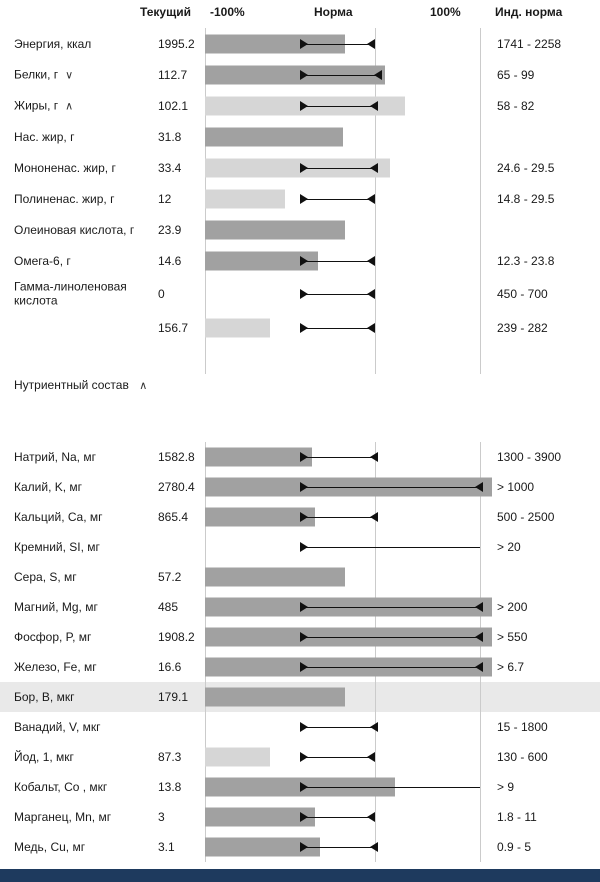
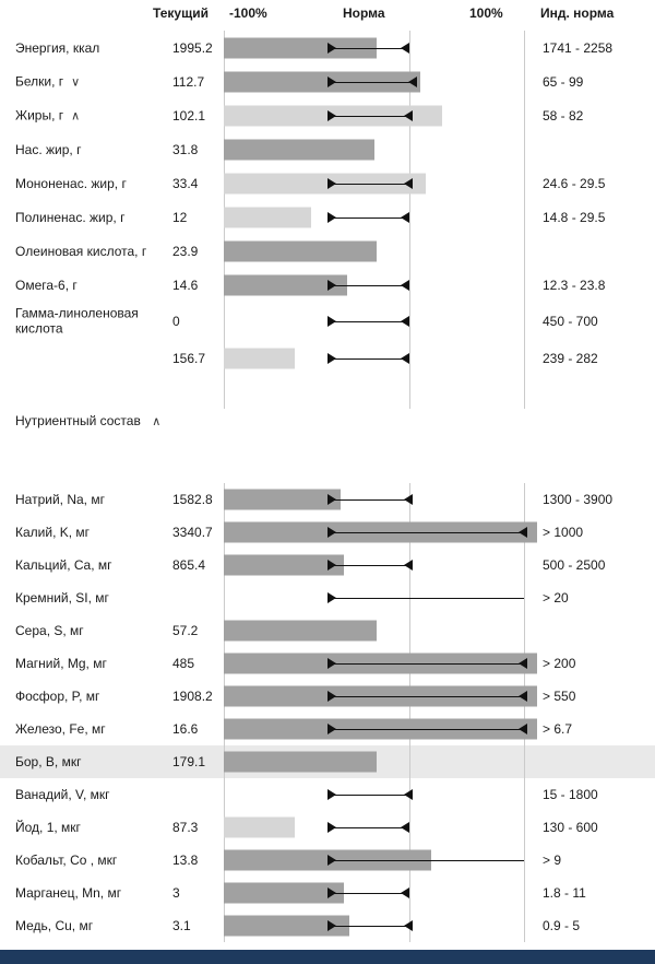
  Текущий
  -100%
  Норма
  100%
  Инд. норма
  Энергия, ккал
  1995.2
  1741 - 2258
  Белки, г ∨
  112.7
  65 - 99
  Жиры, г ∧
  102.1
  58 - 82
  Нас. жир, г
  31.8
  Мононенас. жир, г
  33.4
  24.6 - 29.5
  Полиненас. жир, г
  12
  14.8 - 29.5
  Олеиновая кислота, г
  23.9
  Омега-6, г
  14.6
  12.3 - 23.8
  Гамма-линоленовая кислота
  0
  450 - 700
  156.7
  239 - 282
  Нутриентный состав ∧
  Натрий, Na, мг
  1582.8
  1300 - 3900
  Калий, K, мг
- 2780.4
+ 3340.7
  > 1000
  Кальций, Ca, мг
  865.4
  500 - 2500
  Кремний, SI, мг
  > 20
  Сера, S, мг
  57.2
  Магний, Mg, мг
  485
  > 200
  Фосфор, P, мг
  1908.2
  > 550
  Железо, Fe, мг
  16.6
  > 6.7
  Бор, B, мкг
  179.1
  Ванадий, V, мкг
  15 - 1800
  Йод, 1, мкг
  87.3
  130 - 600
  Кобальт, Co , мкг
  13.8
  > 9
  Марганец, Mn, мг
  3
  1.8 - 11
  Медь, Cu, мг
  3.1
  0.9 - 5
